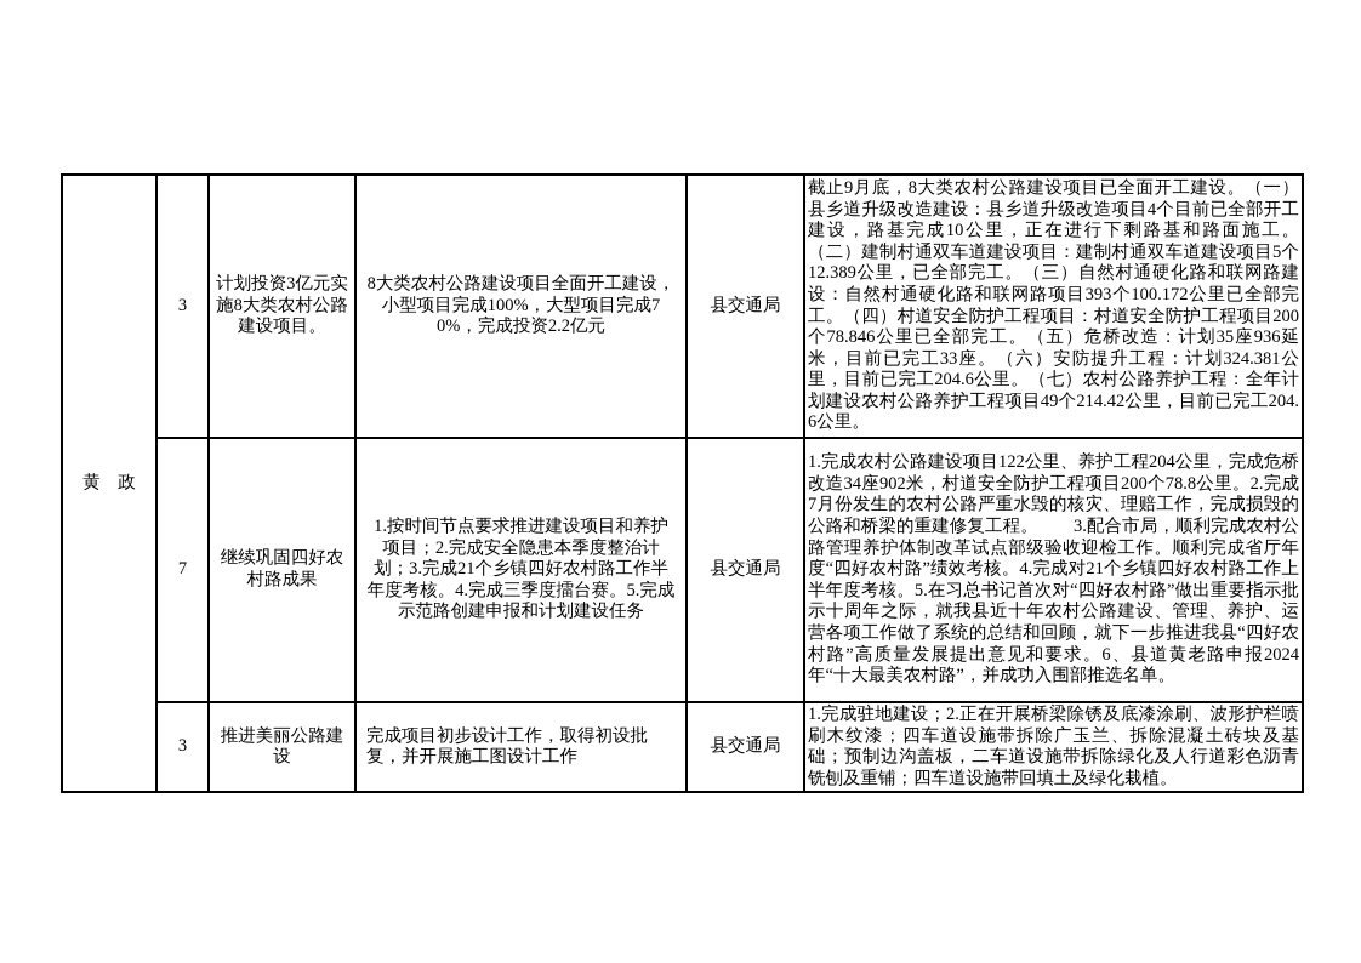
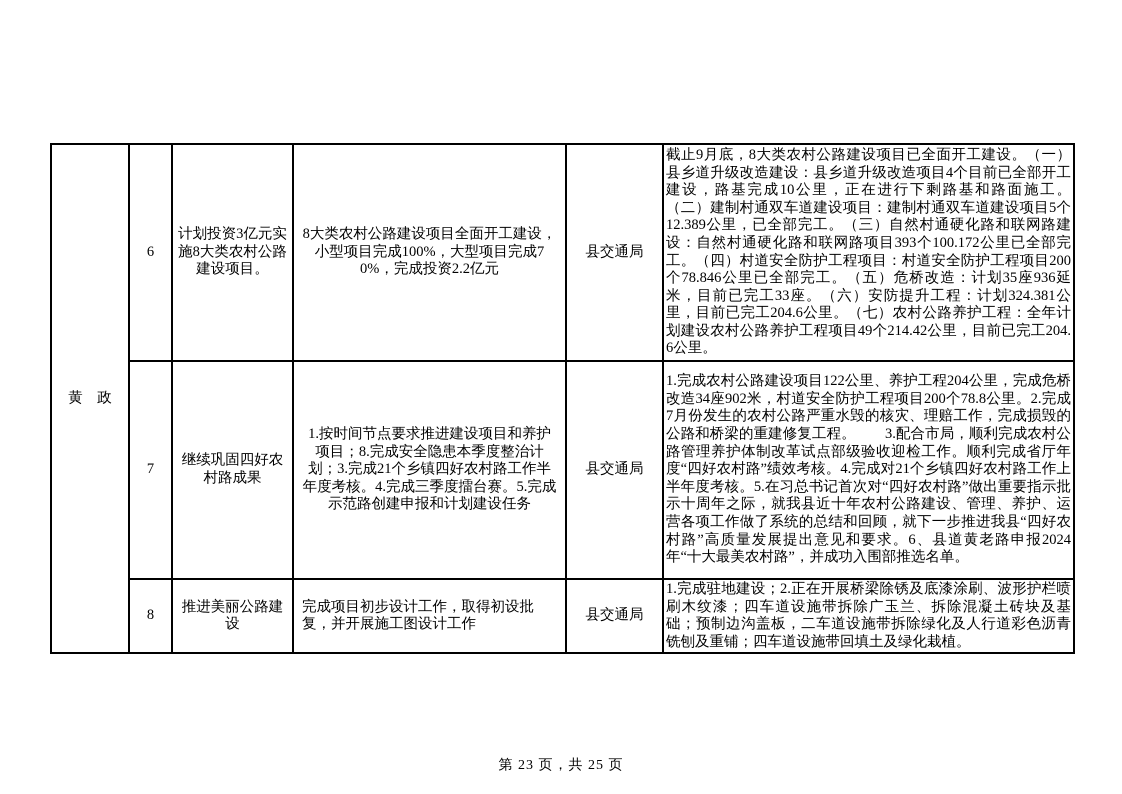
- 黄 政	3	计划投资3亿元实施8大类农村公路建设项目。	8大类农村公路建设项目全面开工建设，小型项目完成100%，大型项目完成70%，完成投资2.2亿元	县交通局	截止9月底，8大类农村公路建设项目已全面开工建设。（一）县乡道升级改造建设：县乡道升级改造项目4个目前已全部开工建设，路基完成10公里，正在进行下剩路基和路面施工。（二）建制村通双车道建设项目：建制村通双车道建设项目5个12.389公里，已全部完工。（三）自然村通硬化路和联网路建设：自然村通硬化路和联网路项目393个100.172公里已全部完工。（四）村道安全防护工程项目：村道安全防护工程项目200个78.846公里已全部完工。（五）危桥改造：计划35座936延米，目前已完工33座。（六）安防提升工程：计划324.381公里，目前已完工204.6公里。（七）农村公路养护工程：全年计划建设农村公路养护工程项目49个214.42公里，目前已完工204.6公里。
+ 黄 政	6	计划投资3亿元实施8大类农村公路建设项目。	8大类农村公路建设项目全面开工建设，小型项目完成100%，大型项目完成70%，完成投资2.2亿元	县交通局	截止9月底，8大类农村公路建设项目已全面开工建设。（一）县乡道升级改造建设：县乡道升级改造项目4个目前已全部开工建设，路基完成10公里，正在进行下剩路基和路面施工。（二）建制村通双车道建设项目：建制村通双车道建设项目5个12.389公里，已全部完工。（三）自然村通硬化路和联网路建设：自然村通硬化路和联网路项目393个100.172公里已全部完工。（四）村道安全防护工程项目：村道安全防护工程项目200个78.846公里已全部完工。（五）危桥改造：计划35座936延米，目前已完工33座。（六）安防提升工程：计划324.381公里，目前已完工204.6公里。（七）农村公路养护工程：全年计划建设农村公路养护工程项目49个214.42公里，目前已完工204.6公里。
- 7	继续巩固四好农村路成果	1.按时间节点要求推进建设项目和养护项目；2.完成安全隐患本季度整治计划；3.完成21个乡镇四好农村路工作半年度考核。4.完成三季度擂台赛。5.完成示范路创建申报和计划建设任务	县交通局	1.完成农村公路建设项目122公里、养护工程204公里，完成危桥改造34座902米，村道安全防护工程项目200个78.8公里。2.完成7月份发生的农村公路严重水毁的核灾、理赔工作，完成损毁的公路和桥梁的重建修复工程。 3.配合市局，顺利完成农村公路管理养护体制改革试点部级验收迎检工作。顺利完成省厅年度“四好农村路”绩效考核。4.完成对21个乡镇四好农村路工作上半年度考核。5.在习总书记首次对“四好农村路”做出重要指示批示十周年之际，就我县近十年农村公路建设、管理、养护、运营各项工作做了系统的总结和回顾，就下一步推进我县“四好农村路”高质量发展提出意见和要求。6、县道黄老路申报2024年“十大最美农村路”，并成功入围部推选名单。
+ 7	继续巩固四好农村路成果	1.按时间节点要求推进建设项目和养护项目；8.完成安全隐患本季度整治计划；3.完成21个乡镇四好农村路工作半年度考核。4.完成三季度擂台赛。5.完成示范路创建申报和计划建设任务	县交通局	1.完成农村公路建设项目122公里、养护工程204公里，完成危桥改造34座902米，村道安全防护工程项目200个78.8公里。2.完成7月份发生的农村公路严重水毁的核灾、理赔工作，完成损毁的公路和桥梁的重建修复工程。 3.配合市局，顺利完成农村公路管理养护体制改革试点部级验收迎检工作。顺利完成省厅年度“四好农村路”绩效考核。4.完成对21个乡镇四好农村路工作上半年度考核。5.在习总书记首次对“四好农村路”做出重要指示批示十周年之际，就我县近十年农村公路建设、管理、养护、运营各项工作做了系统的总结和回顾，就下一步推进我县“四好农村路”高质量发展提出意见和要求。6、县道黄老路申报2024年“十大最美农村路”，并成功入围部推选名单。
- 3	推进美丽公路建设	完成项目初步设计工作，取得初设批复，并开展施工图设计工作	县交通局	1.完成驻地建设；2.正在开展桥梁除锈及底漆涂刷、波形护栏喷刷木纹漆；四车道设施带拆除广玉兰、拆除混凝土砖块及基础；预制边沟盖板，二车道设施带拆除绿化及人行道彩色沥青铣刨及重铺；四车道设施带回填土及绿化栽植。
+ 8	推进美丽公路建设	完成项目初步设计工作，取得初设批复，并开展施工图设计工作	县交通局	1.完成驻地建设；2.正在开展桥梁除锈及底漆涂刷、波形护栏喷刷木纹漆；四车道设施带拆除广玉兰、拆除混凝土砖块及基础；预制边沟盖板，二车道设施带拆除绿化及人行道彩色沥青铣刨及重铺；四车道设施带回填土及绿化栽植。
+ 第 23 页，共 25 页
